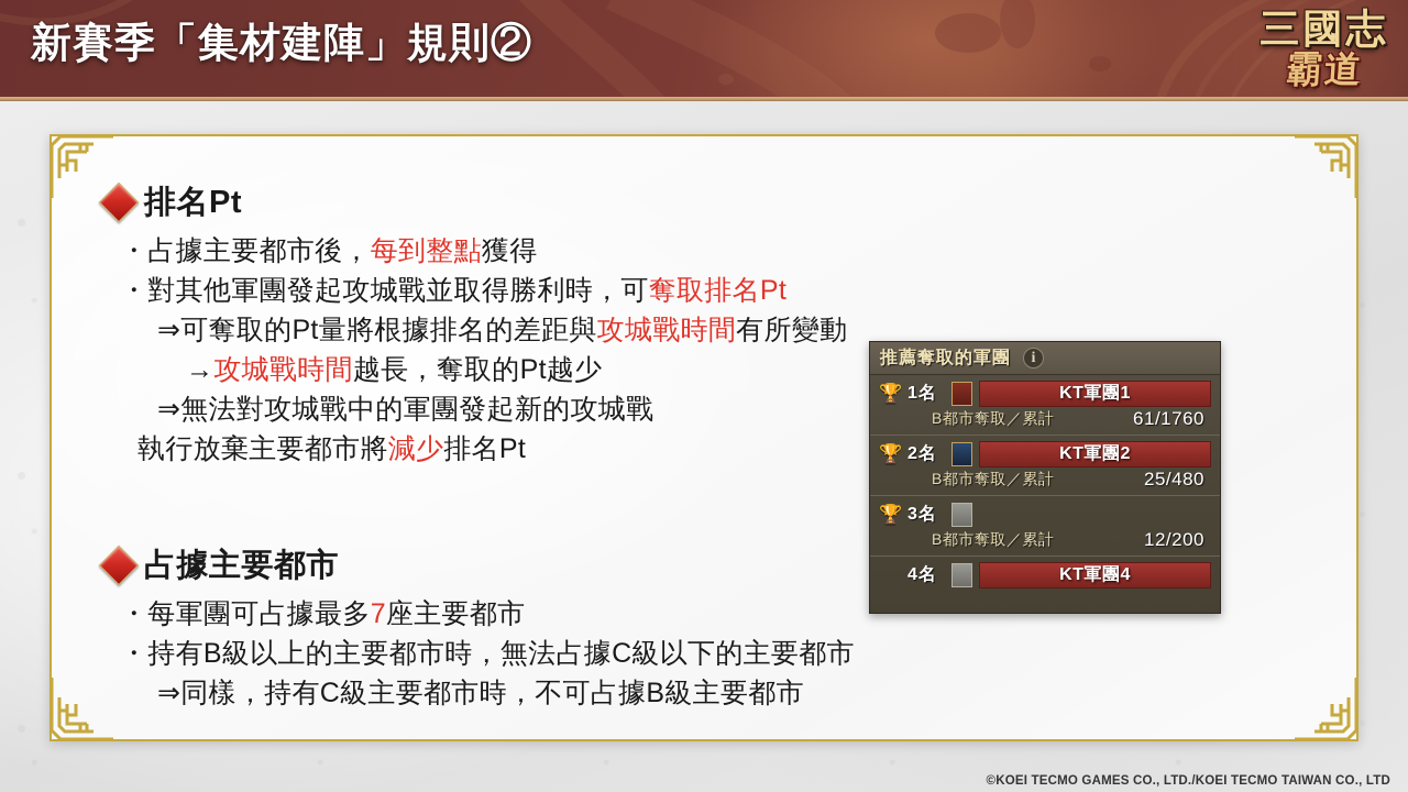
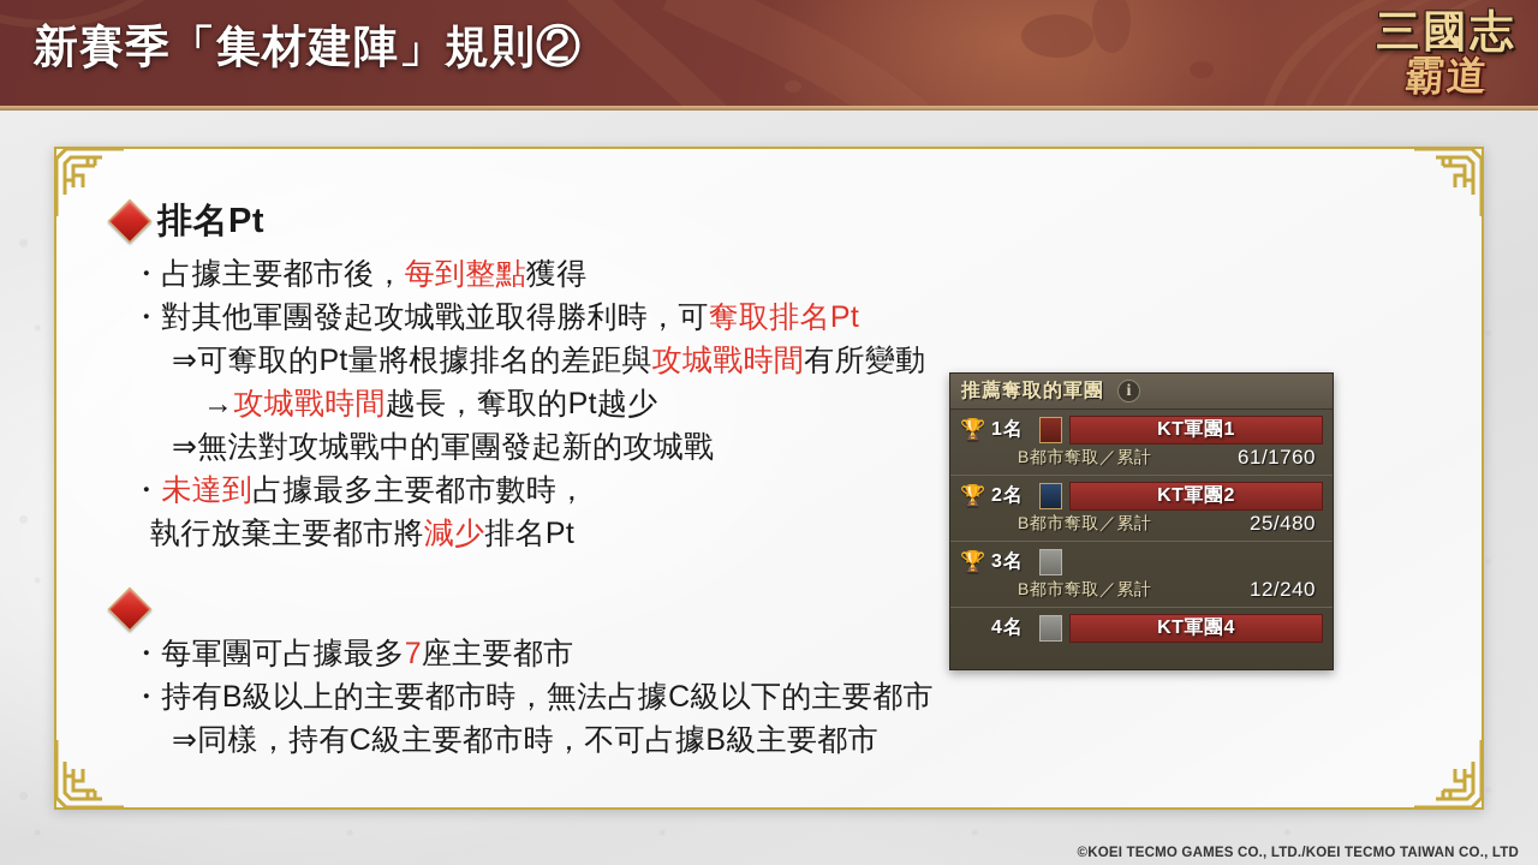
  新賽季「集材建陣」規則②
  三國志
  排名Pt
  ・占據主要都市後，每到整點獲得
  ・對其他軍團發起攻城戰並取得勝利時，可奪取排名Pt
  ⇒可奪取的Pt量將根據排名的差距與攻城戰時間有所變動
  →攻城戰時間越長，奪取的Pt越少
  ⇒無法對攻城戰中的軍團發起新的攻城戰
+ ・未達到占據最多主要都市數時，
  執行放棄主要都市將減少排名Pt
- 占據主要都市
  ・每軍團可占據最多7座主要都市
  ・持有B級以上的主要都市時，無法占據C級以下的主要都市
  ⇒同樣，持有C級主要都市時，不可占據B級主要都市
  推薦奪取的軍團
  i
  🏆
  1名
  KT軍團1
  B都市奪取／累計
  61/1760
  🏆
  2名
  KT軍團2
  B都市奪取／累計
  25/480
  🏆
  3名
  B都市奪取／累計
- 12/200
+ 12/240
  4名
  KT軍團4
  ©KOEI TECMO GAMES CO., LTD./KOEI TECMO TAIWAN CO., LTD
